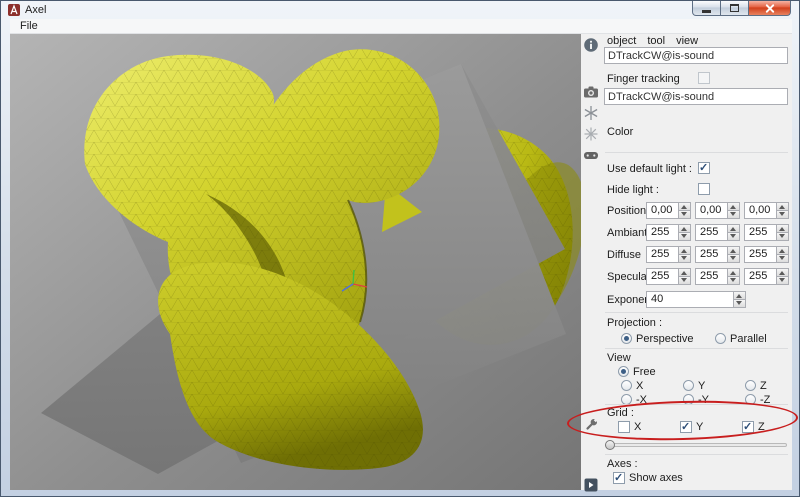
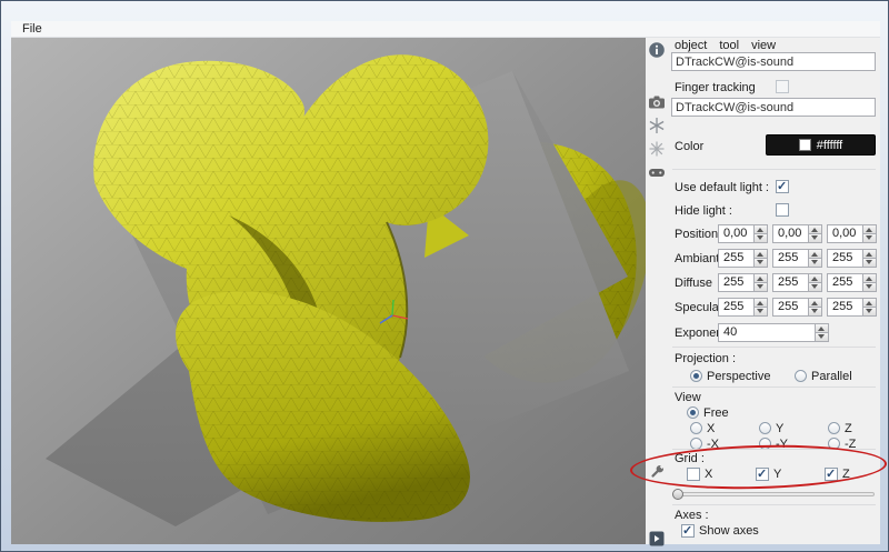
- Axel
  File
  object
  tool
  view
  DTrackCW@is-sound
  Finger tracking
  DTrackCW@is-sound
  Color
+ #ffffff
  Use default light :
  Hide light :
  Position
  0,00
  0,00
  0,00
  Ambian
  255
  255
  255
  Diffuse
  255
  255
  255
  Specula
  255
  255
  255
  Expone
  40
  Projection :
  Perspective
  Parallel
  View
  Free
  X
  Y
  Z
  -X
  -Y
  -Z
  Grid :
  X
  Y
  Z
  Axes :
  Show axes
